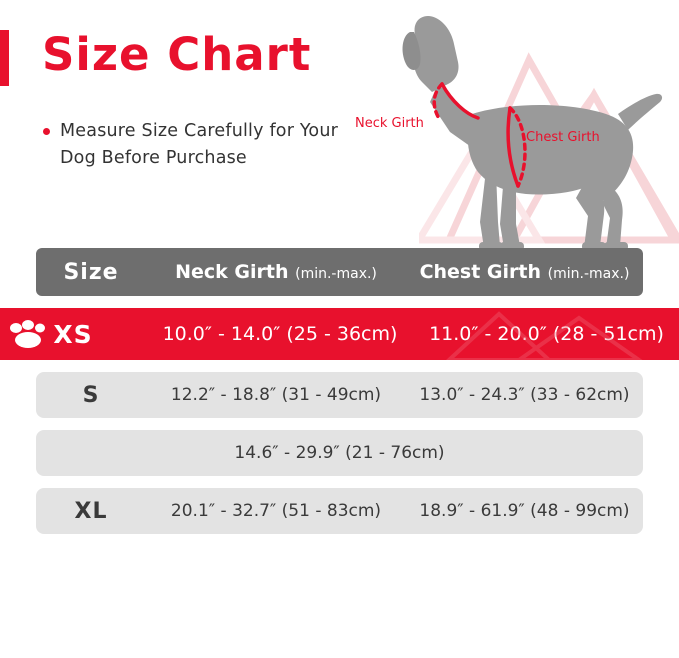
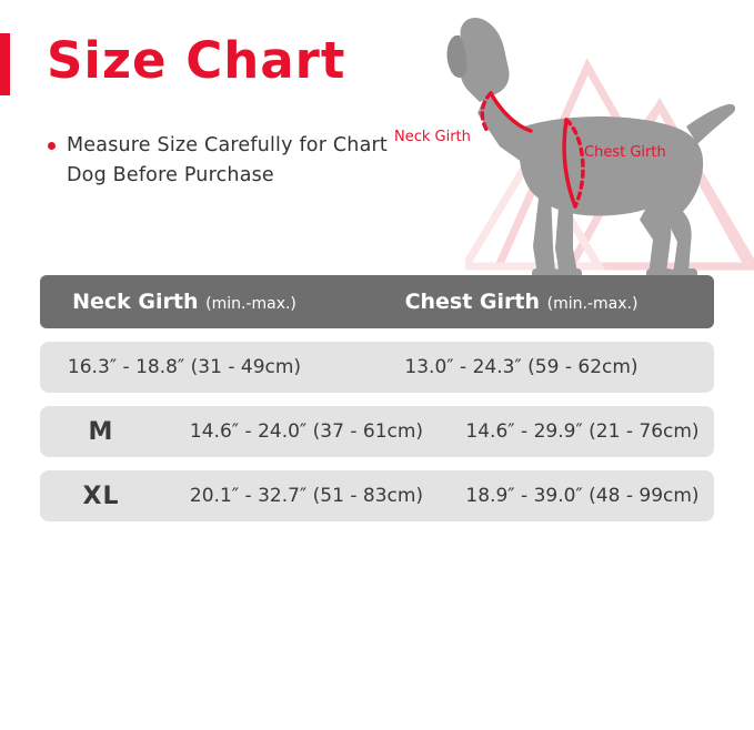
  Size Chart
- Measure Size Carefully for Your Dog Before Purchase
+ Measure Size Carefully for Chart Dog Before Purchase
  Neck Girth
  Chest Girth
- Size
  Neck Girth (min.-max.)
  Chest Girth (min.-max.)
- XS
- 10.0″ - 14.0″ (25 - 36cm)
- 11.0″ - 20.0″ (28 - 51cm)
- S
- 12.2″ - 18.8″ (31 - 49cm)
+ 16.3″ - 18.8″ (31 - 49cm)
- 13.0″ - 24.3″ (33 - 62cm)
+ 13.0″ - 24.3″ (59 - 62cm)
+ M
+ 14.6″ - 24.0″ (37 - 61cm)
  14.6″ - 29.9″ (21 - 76cm)
  XL
  20.1″ - 32.7″ (51 - 83cm)
- 18.9″ - 61.9″ (48 - 99cm)
+ 18.9″ - 39.0″ (48 - 99cm)
